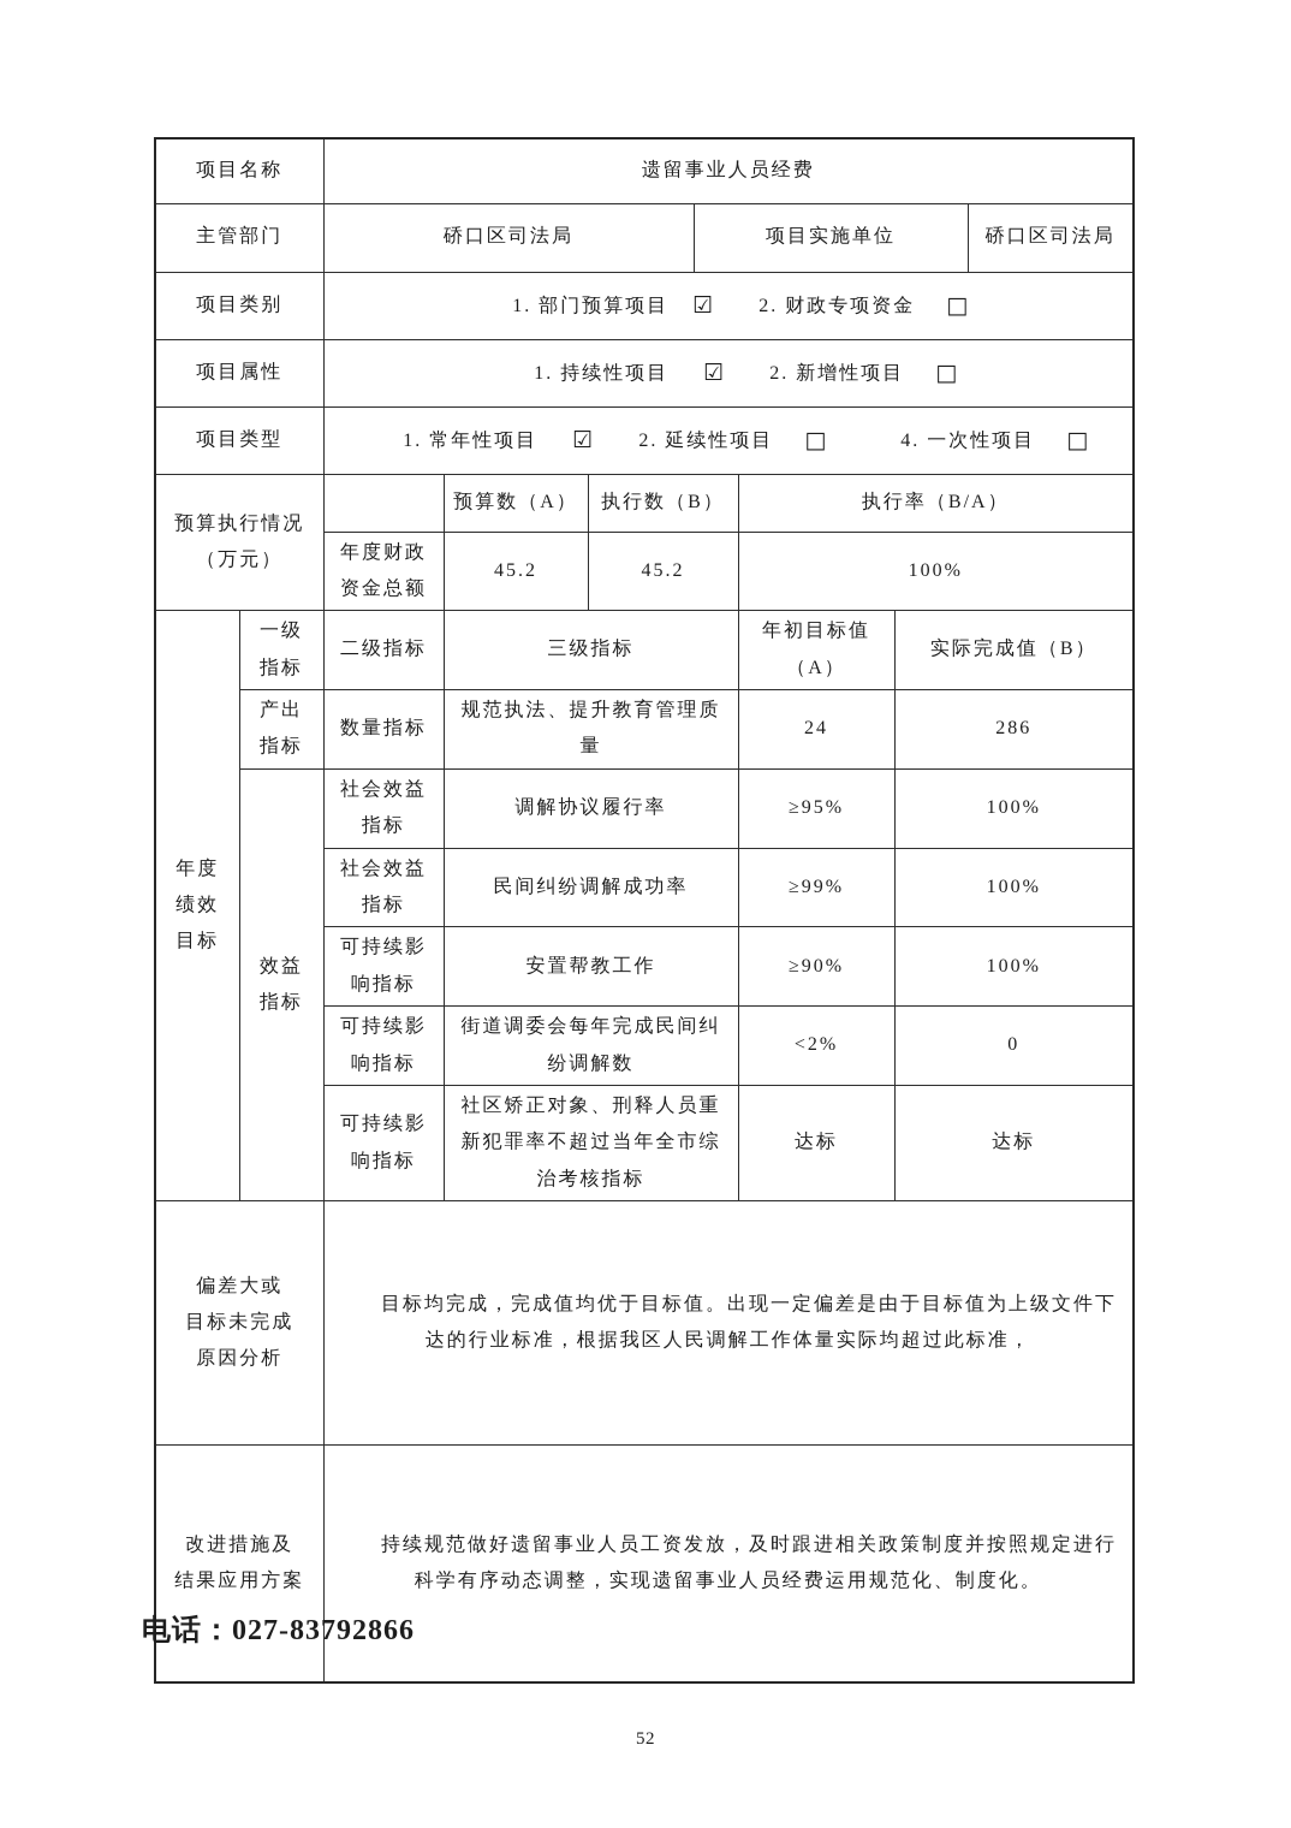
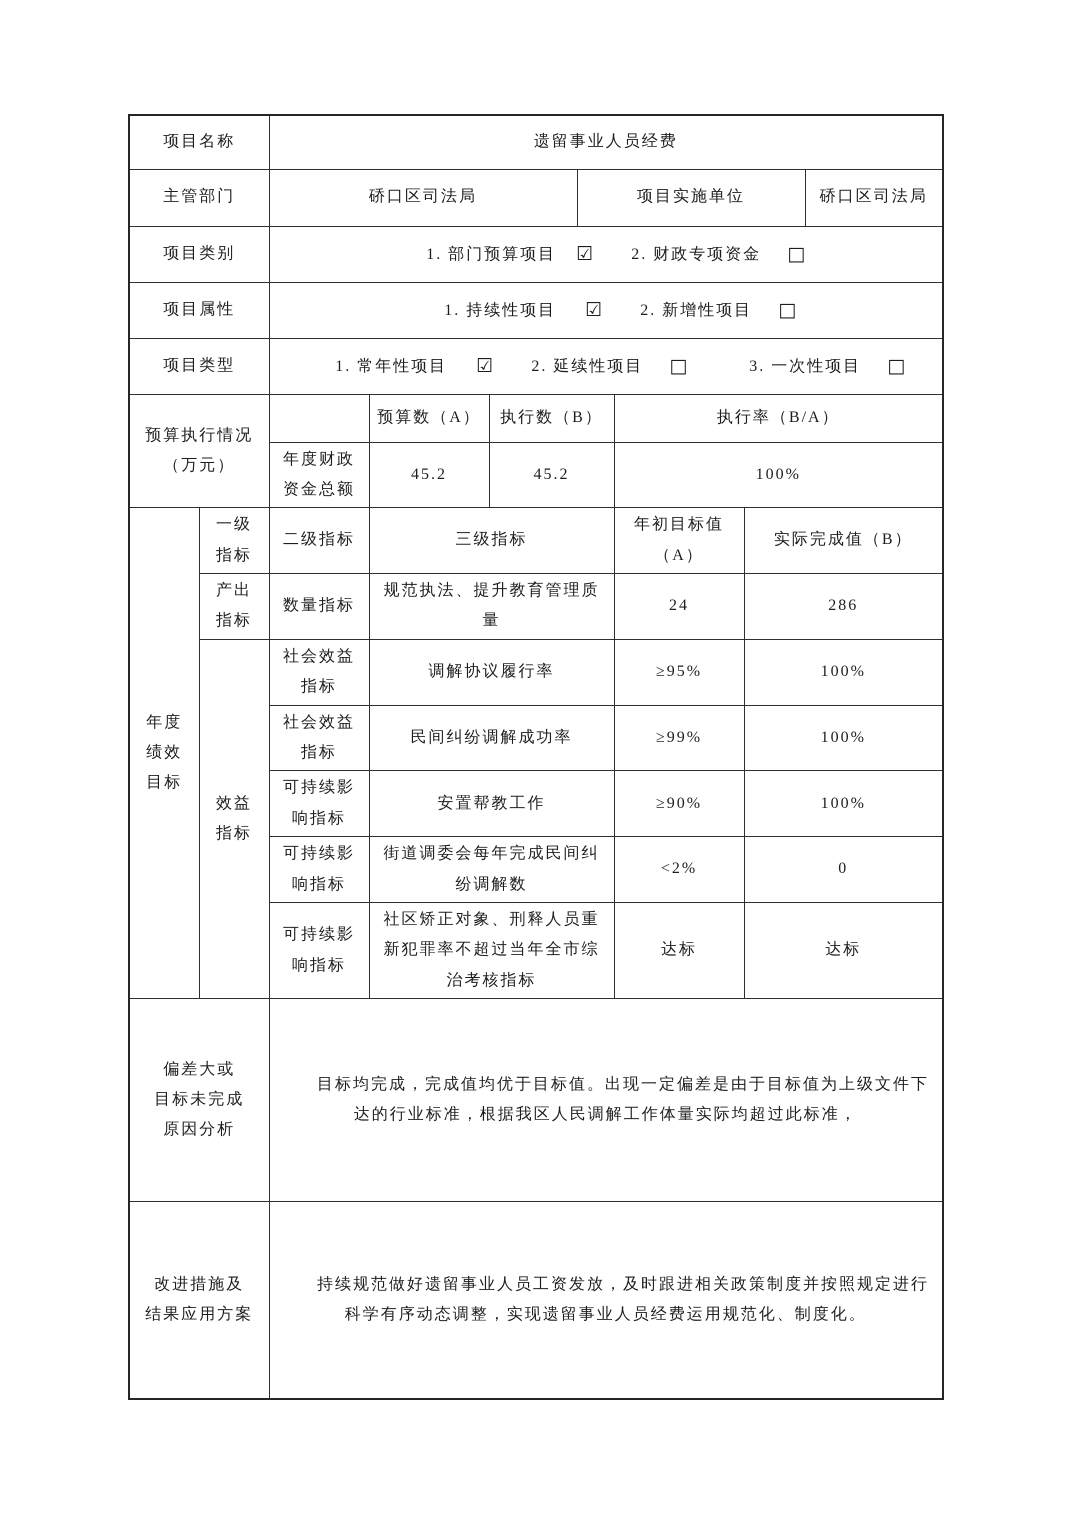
  项目名称	遗留事业人员经费
  主管部门	硚口区司法局	项目实施单位	硚口区司法局
  项目类别	1. 部门预算项目 ☑ 2. 财政专项资金 □
  项目属性	1. 持续性项目 ☑ 2. 新增性项目 □
- 项目类型	1. 常年性项目 ☑ 2. 延续性项目 □ 4. 一次性项目 □
+ 项目类型	1. 常年性项目 ☑ 2. 延续性项目 □ 3. 一次性项目 □
  预算执行情况 （万元）		预算数（A）	执行数（B）	执行率（B/A）
  年度财政 资金总额	45.2	45.2	100%
  年度 绩效 目标	一级 指标	二级指标	三级指标	年初目标值 （A）	实际完成值（B）
  产出 指标	数量指标	规范执法、提升教育管理质量	24	286
  效益 指标	社会效益 指标	调解协议履行率	≥95%	100%
  社会效益 指标	民间纠纷调解成功率	≥99%	100%
  可持续影 响指标	安置帮教工作	≥90%	100%
  可持续影 响指标	街道调委会每年完成民间纠纷调解数	<2%	0
  可持续影 响指标	社区矫正对象、刑释人员重新犯罪率不超过当年全市综治考核指标	达标	达标
  偏差大或 目标未完成 原因分析	目标均完成，完成值均优于目标值。出现一定偏差是由于目标值为上级文件下达的行业标准，根据我区人民调解工作体量实际均超过此标准，
  改进措施及 结果应用方案	持续规范做好遗留事业人员工资发放，及时跟进相关政策制度并按照规定进行科学有序动态调整，实现遗留事业人员经费运用规范化、制度化。
- 电话：027-83792866
- 52
